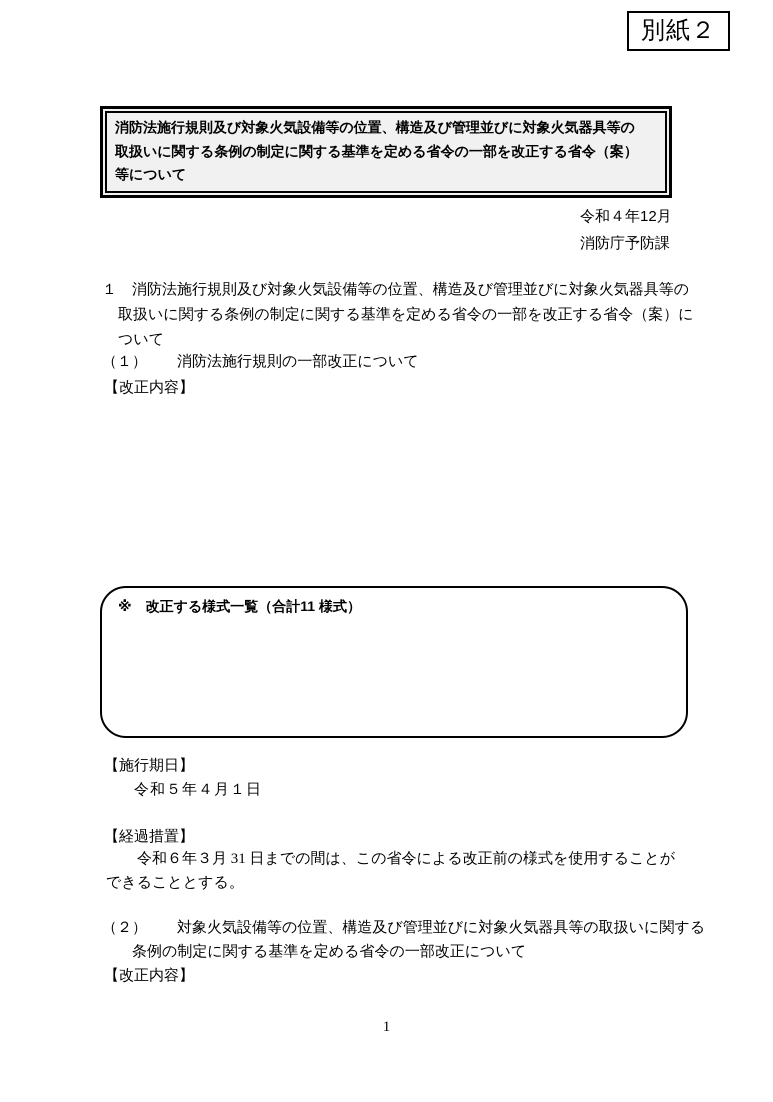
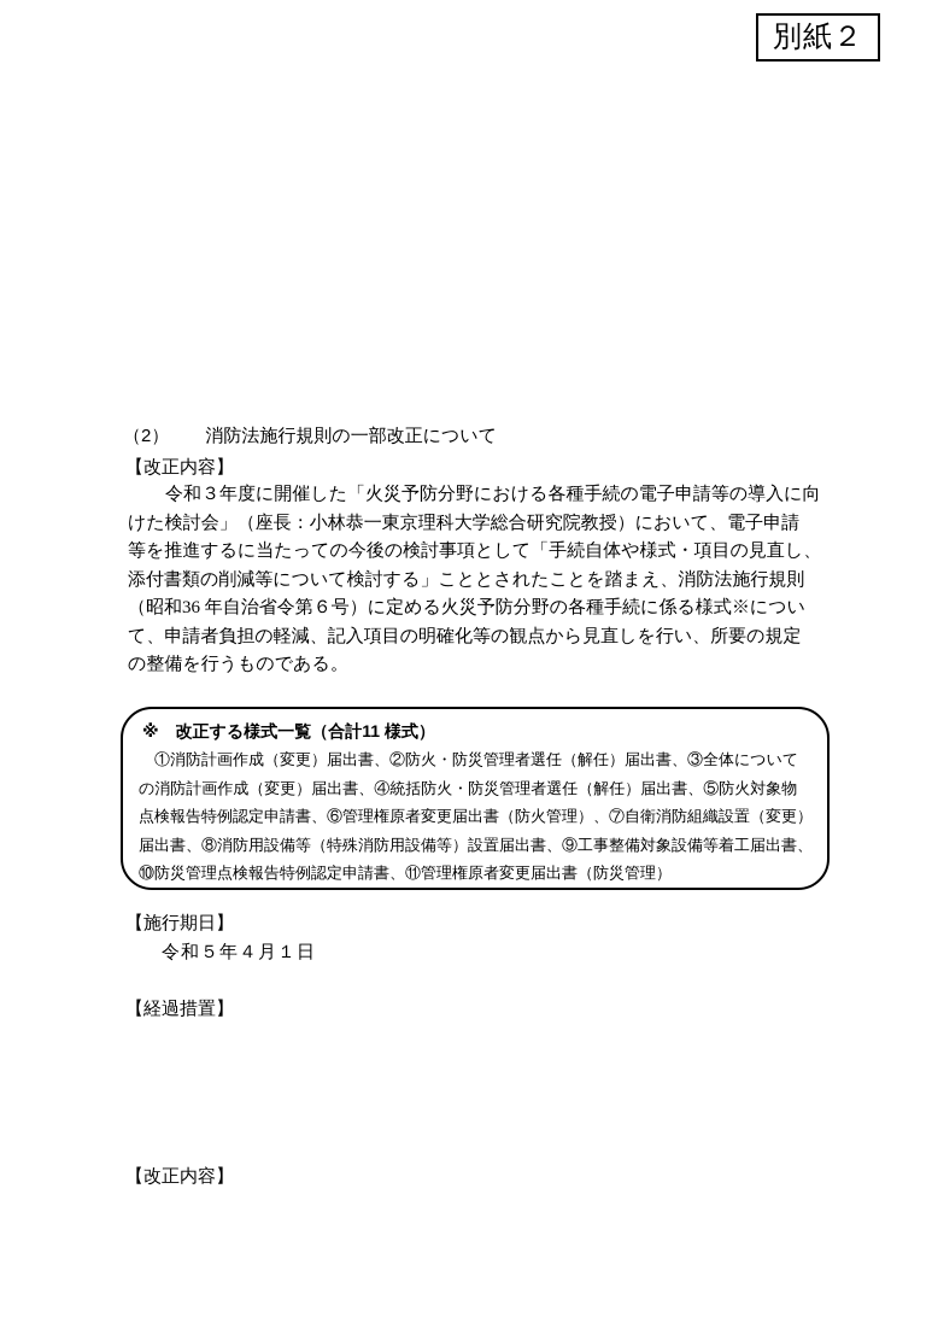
  別紙２
- 消防法施行規則及び対象火気設備等の位置、構造及び管理並びに対象火気器具等の
- 取扱いに関する条例の制定に関する基準を定める省令の一部を改正する省令（案）
- 等について
- 令和４年12月
- 消防庁予防課
- １ 消防法施行規則及び対象火気設備等の位置、構造及び管理並びに対象火気器具等の
- 取扱いに関する条例の制定に関する基準を定める省令の一部を改正する省令（案）に
- ついて
- （１） 消防法施行規則の一部改正について
+ （2） 消防法施行規則の一部改正について
  【改正内容】
+ 令和３年度に開催した「火災予防分野における各種手続の電子申請等の導入に向
+ けた検討会」（座長：小林恭一東京理科大学総合研究院教授）において、電子申請
+ 等を推進するに当たっての今後の検討事項として「手続自体や様式・項目の見直し、
+ 添付書類の削減等について検討する」こととされたことを踏まえ、消防法施行規則
+ （昭和36 年自治省令第６号）に定める火災予防分野の各種手続に係る様式※につい
+ て、申請者負担の軽減、記入項目の明確化等の観点から見直しを行い、所要の規定
+ の整備を行うものである。
  ※ 改正する様式一覧（合計11 様式）
+ ①消防計画作成（変更）届出書、②防火・防災管理者選任（解任）届出書、③全体について
+ の消防計画作成（変更）届出書、④統括防火・防災管理者選任（解任）届出書、⑤防火対象物
+ 点検報告特例認定申請書、⑥管理権原者変更届出書（防火管理）、⑦自衛消防組織設置（変更）
+ 届出書、⑧消防用設備等（特殊消防用設備等）設置届出書、⑨工事整備対象設備等着工届出書、
+ ⑩防災管理点検報告特例認定申請書、⑪管理権原者変更届出書（防災管理）
  【施行期日】
  令和５年４月１日
  【経過措置】
- 令和６年３月 31 日までの間は、この省令による改正前の様式を使用することが
- できることとする。
- （２） 対象火気設備等の位置、構造及び管理並びに対象火気器具等の取扱いに関する
- 条例の制定に関する基準を定める省令の一部改正について
  【改正内容】
- 1
